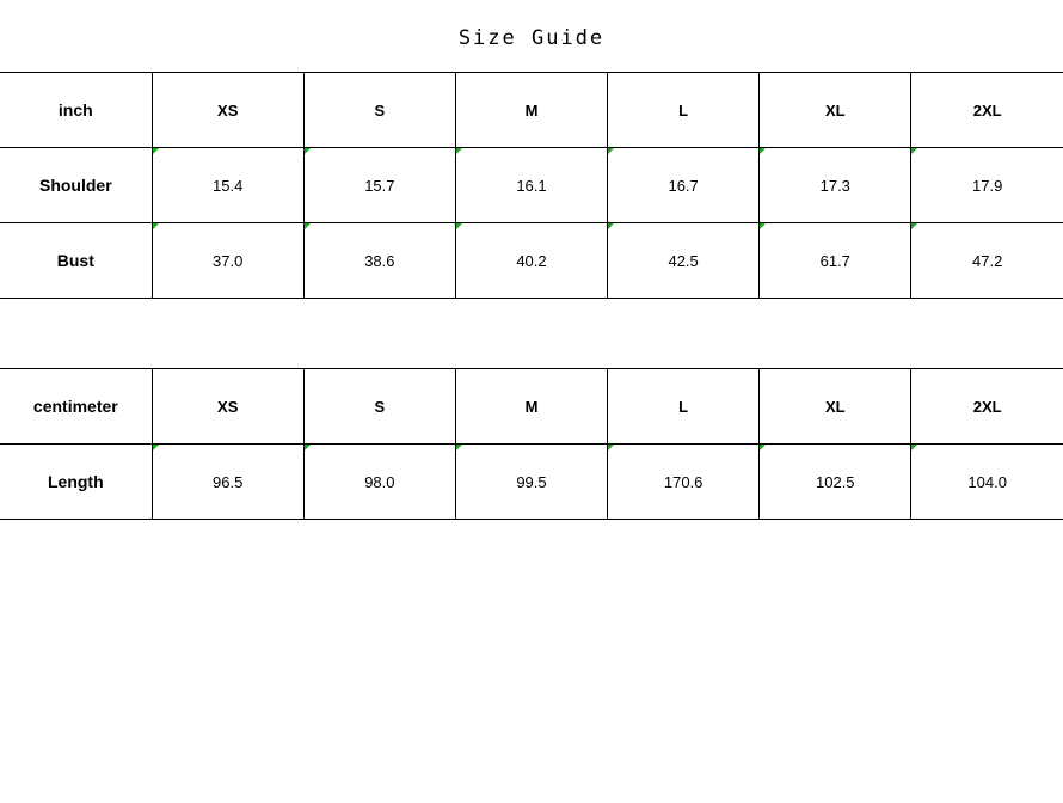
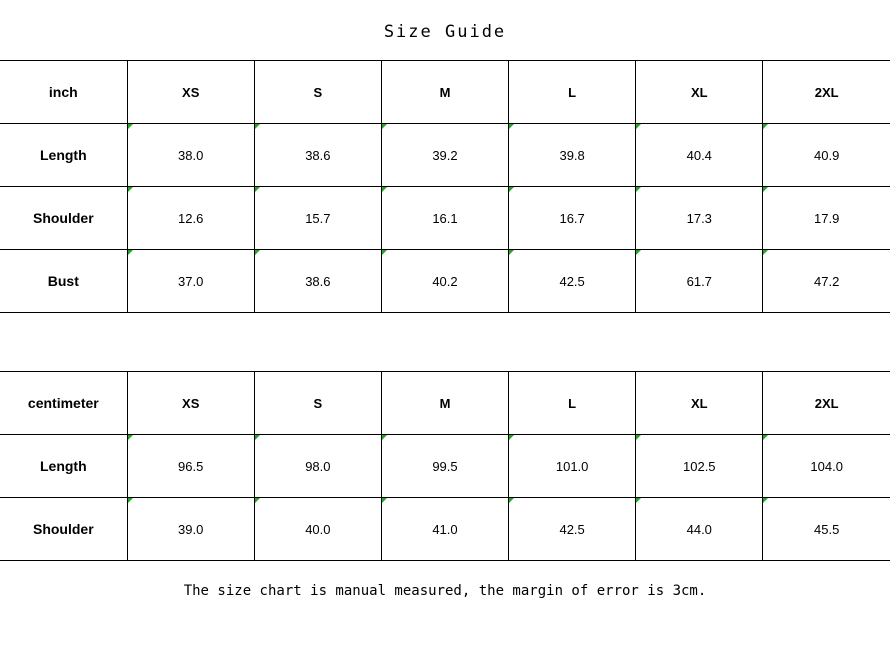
  Size Guide
  inch	XS	S	M	L	XL	2XL
+ Length	38.0	38.6	39.2	39.8	40.4	40.9
- Shoulder	15.4	15.7	16.1	16.7	17.3	17.9
+ Shoulder	12.6	15.7	16.1	16.7	17.3	17.9
  Bust	37.0	38.6	40.2	42.5	61.7	47.2
  centimeter	XS	S	M	L	XL	2XL
- Length	96.5	98.0	99.5	170.6	102.5	104.0
+ Length	96.5	98.0	99.5	101.0	102.5	104.0
+ Shoulder	39.0	40.0	41.0	42.5	44.0	45.5
+ The size chart is manual measured, the margin of error is 3cm.
